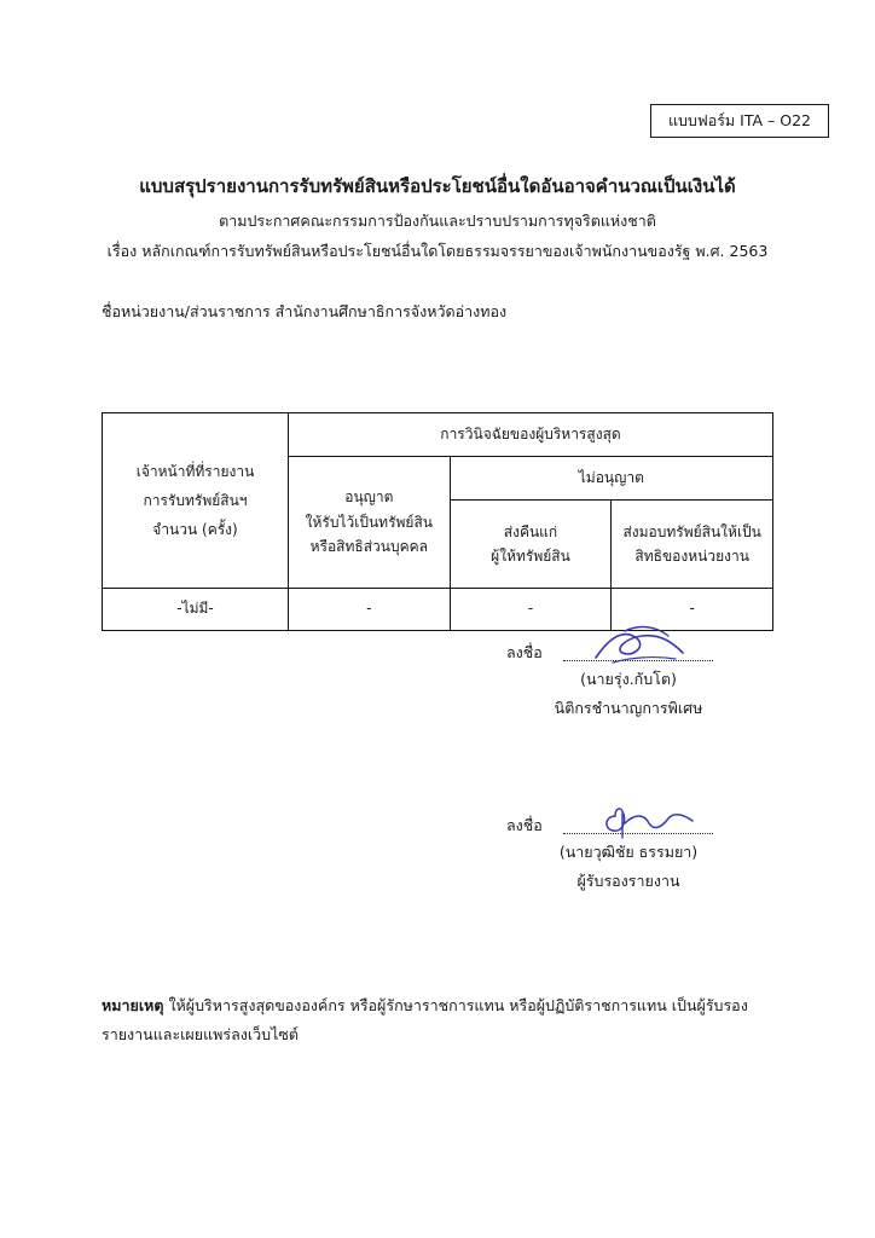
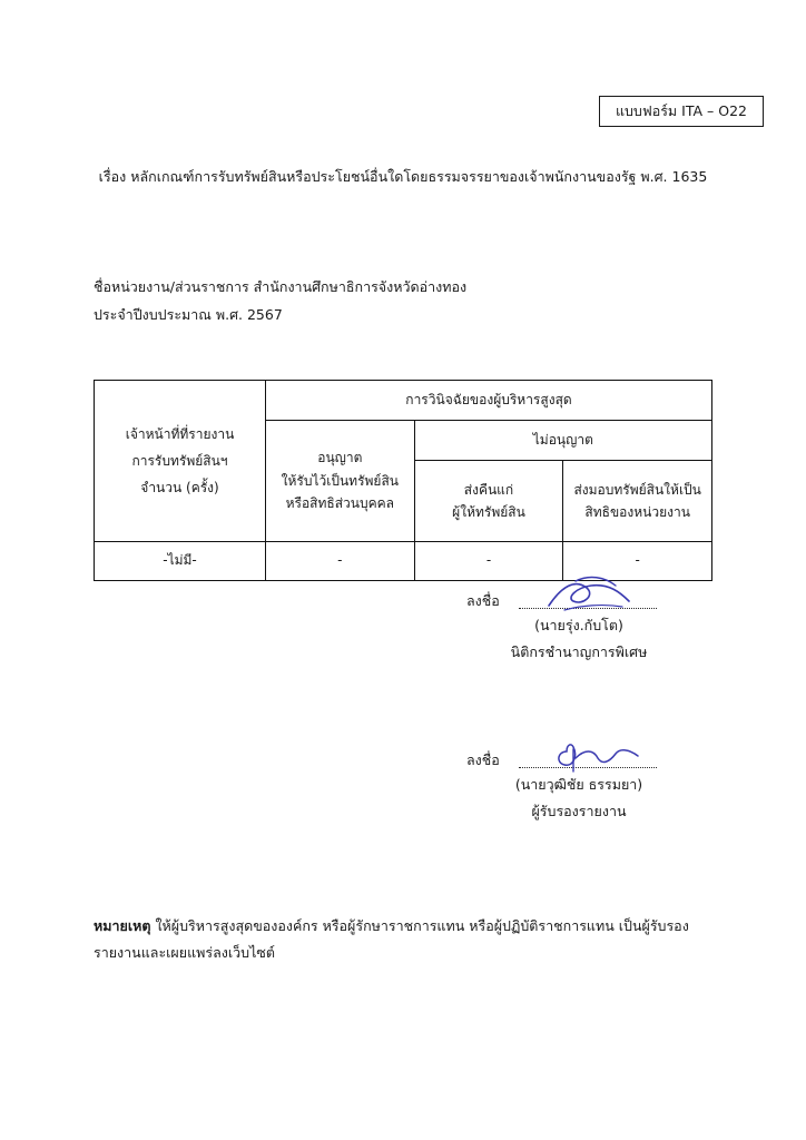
  แบบฟอร์ม ITA – O22
- แบบสรุปรายงานการรับทรัพย์สินหรือประโยชน์อื่นใดอันอาจคำนวณเป็นเงินได้
- ตามประกาศคณะกรรมการป้องกันและปราบปรามการทุจริตแห่งชาติ
- เรื่อง หลักเกณฑ์การรับทรัพย์สินหรือประโยชน์อื่นใดโดยธรรมจรรยาของเจ้าพนักงานของรัฐ พ.ศ. 2563
+ เรื่อง หลักเกณฑ์การรับทรัพย์สินหรือประโยชน์อื่นใดโดยธรรมจรรยาของเจ้าพนักงานของรัฐ พ.ศ. 1635
  ชื่อหน่วยงาน/ส่วนราชการ สำนักงานศึกษาธิการจังหวัดอ่างทอง
+ ประจำปีงบประมาณ พ.ศ. 2567
  เจ้าหน้าที่ที่รายงาน การรับทรัพย์สินฯ จำนวน (ครั้ง)	การวินิจฉัยของผู้บริหารสูงสุด
  อนุญาต ให้รับไว้เป็นทรัพย์สิน หรือสิทธิส่วนบุคคล	ไม่อนุญาต
  ส่งคืนแก่ ผู้ให้ทรัพย์สิน	ส่งมอบทรัพย์สินให้เป็น สิทธิของหน่วยงาน
  -ไม่มี-	-	-	-
  ลงชื่อ
  (นายรุ่ง.กับโต)
  นิติกรชำนาญการพิเศษ
  ลงชื่อ
  (นายวุฒิชัย ธรรมยา)
  ผู้รับรองรายงาน
  หมายเหตุ ให้ผู้บริหารสูงสุดขององค์กร หรือผู้รักษาราชการแทน หรือผู้ปฏิบัติราชการแทน เป็นผู้รับรอง
  รายงานและเผยแพร่ลงเว็บไซต์
